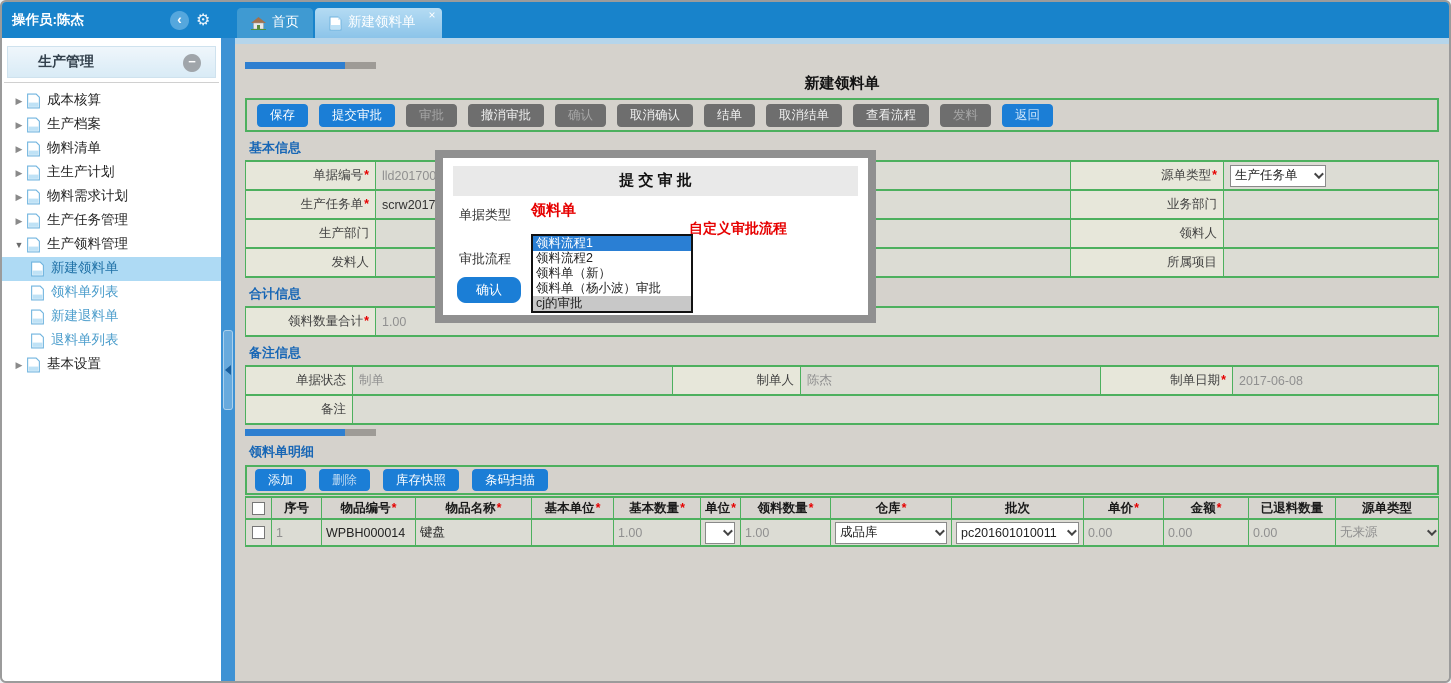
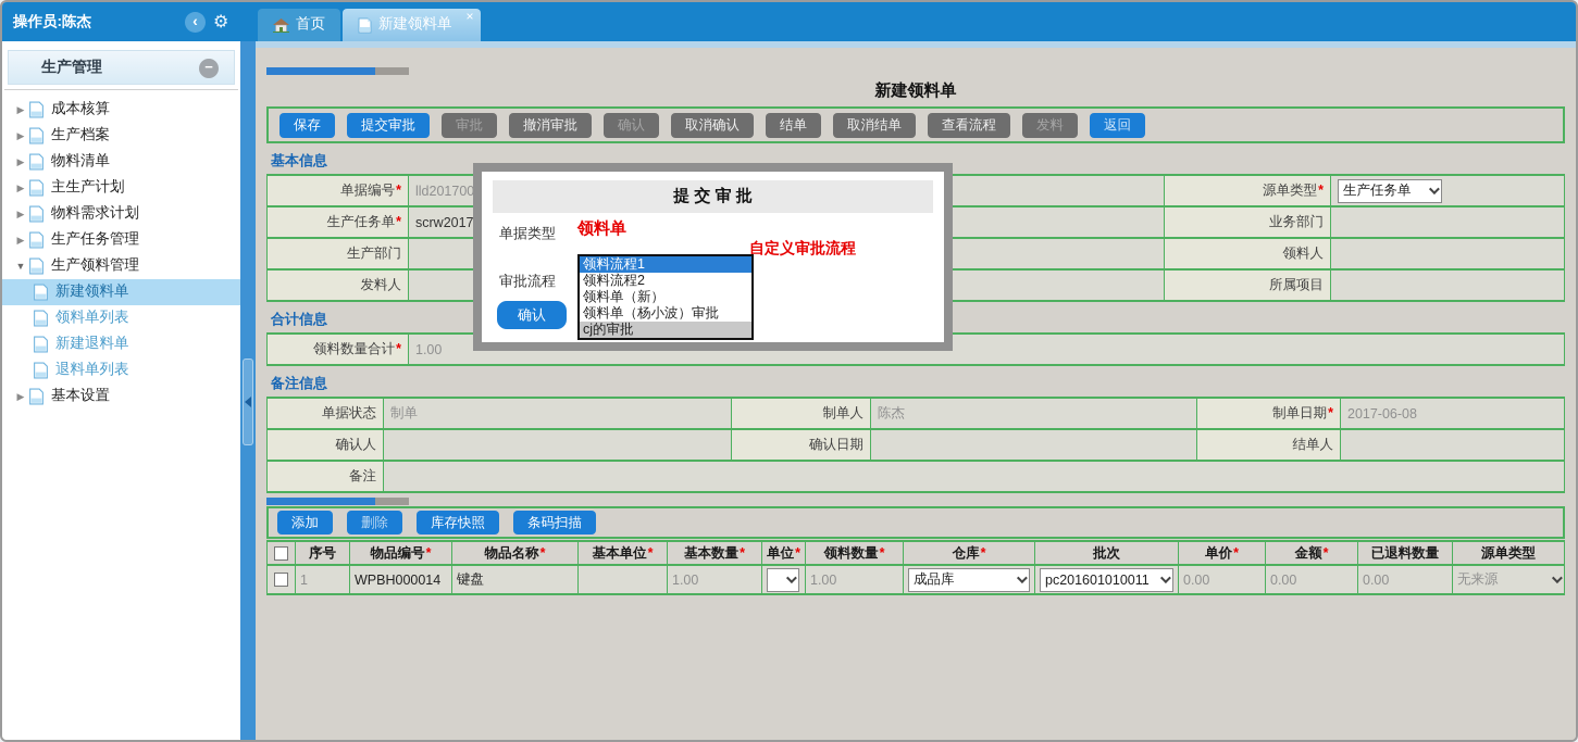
  操作员:陈杰
  ‹
  ⚙
  首页
  新建领料单
  ×
  生产管理
  −
  ▶
  成本核算
  ▶
  生产档案
  ▶
  物料清单
  ▶
  主生产计划
  ▶
  物料需求计划
  ▶
  生产任务管理
  ▼
  生产领料管理
  新建领料单
  领料单列表
  新建退料单
  退料单列表
  ▶
  基本设置
  新建领料单
  保存
  提交审批
  审批
  撤消审批
  确认
  取消确认
  结单
  取消结单
  查看流程
  发料
  返回
  基本信息
  单据编号*	lld201700	源单类型*	生产任务单
  生产任务单*	scrw2017	业务部门
  生产部门		领料人
  发料人		所属项目
  合计信息
  领料数量合计*	1.00
  备注信息
  单据状态	制单	制单人	陈杰	制单日期*	2017-06-08
+ 确认人		确认日期		结单人
  备注
- 领料单明细
  添加
  删除
  库存快照
  条码扫描
  	序号	物品编号*	物品名称*	基本单位*	基本数量*	单位*	领料数量*	仓库*	批次	单价*	金额*	已退料数量	源单类型
  	1	WPBH000014	键盘		1.00		1.00	成品库	pc201601010011	0.00	0.00	0.00	无来源
  提 交 审 批
  单据类型
  领料单
  自定义审批流程
  审批流程
  领料流程1
  领料流程2
  领料单（新）
  领料单（杨小波）审批
  cj的审批
  确认
